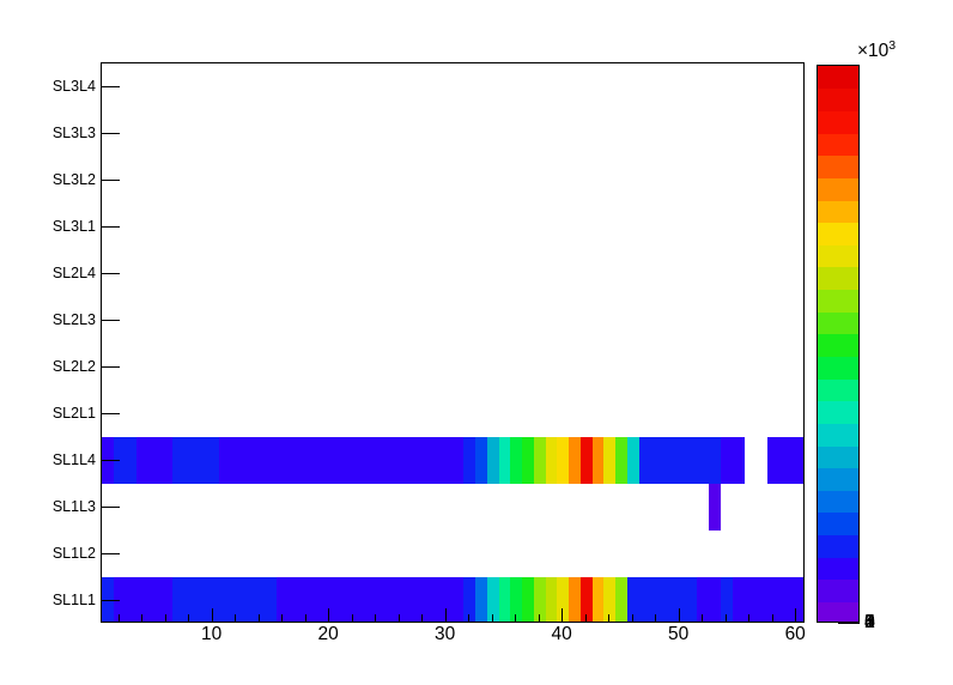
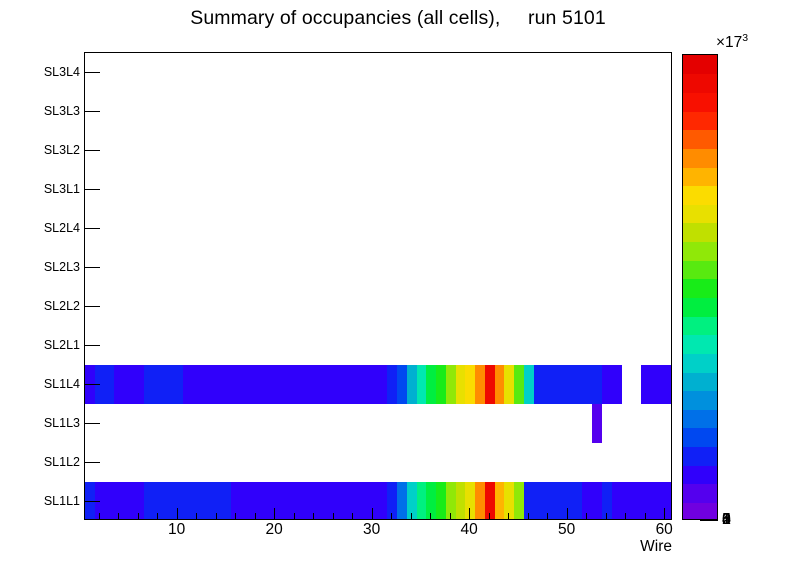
+ Summary of occupancies (all cells), run 5101
  SL1L1
  SL1L2
  SL1L3
  SL1L4
  SL2L1
  SL2L2
  SL2L3
  SL2L4
  SL3L1
  SL3L2
  SL3L3
  SL3L4
  10
  20
  30
  40
  50
  60
+ Wire
  0
  1
  2
  3
  4
  5
  6
- ×103
+ ×173
